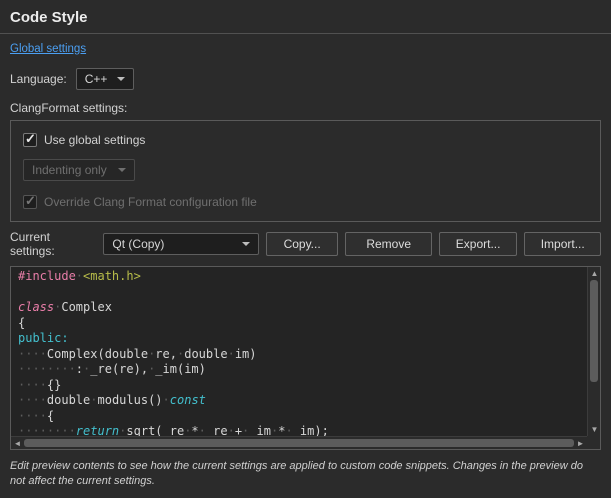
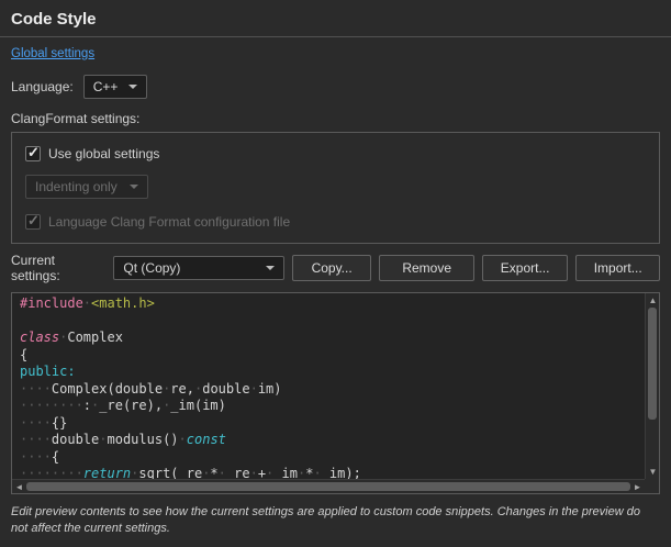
  Code Style
  Global settings
  Language:
  C++
  ClangFormat settings:
  ✓
  Use global settings
  Indenting only
  ✓
- Override Clang Format configuration file
+ Language Clang Format configuration file
  Current settings:
  Qt (Copy)
  Copy...
  Remove
  Export...
  Import...
  #include·<math.h>
  class·Complex
  {
  public:
  ····Complex(double·re,·double·im)
  ········:·_re(re),·_im(im)
  ····{}
  ····double·modulus()·const
  ····{
  ········return·sqrt(_re·*·_re·+·_im·*·_im);
  ▲
  ▼
  ◄
  ►
  Edit preview contents to see how the current settings are applied to custom code snippets. Changes in the preview do not affect the current settings.
